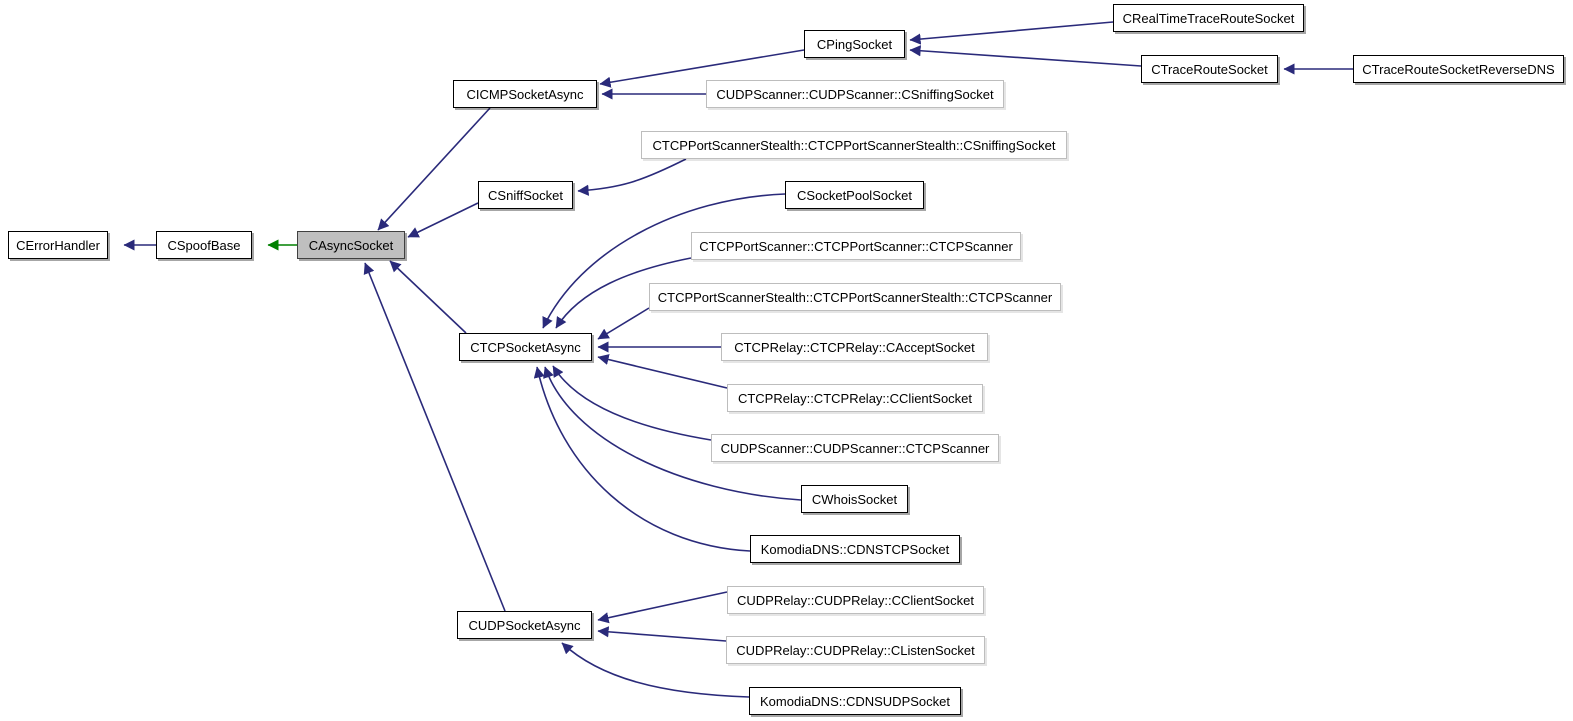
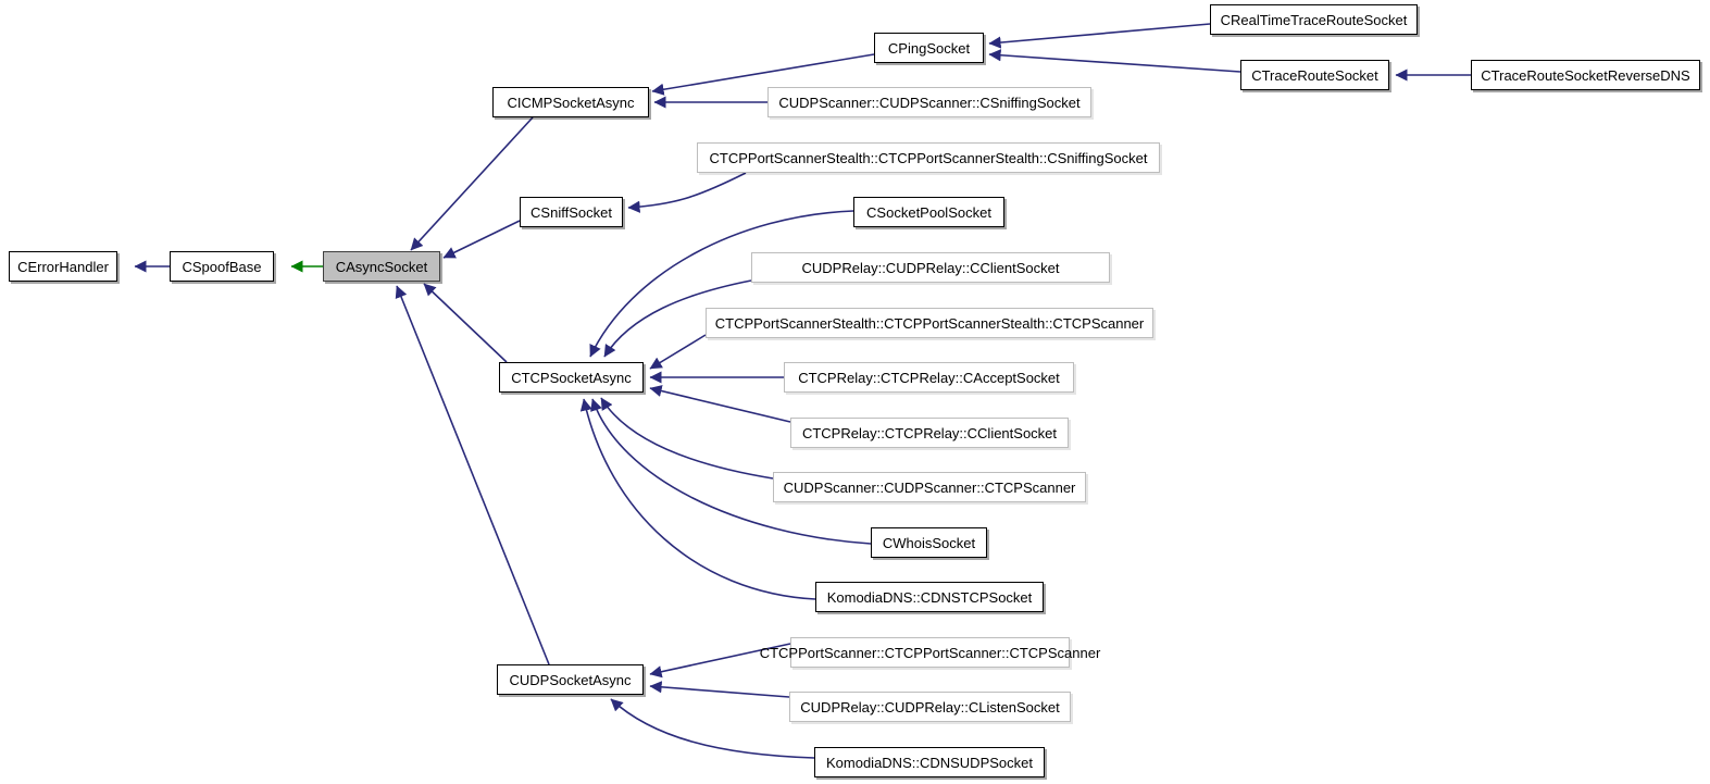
  CErrorHandler
  CSpoofBase
  CAsyncSocket
  CICMPSocketAsync
  CSniffSocket
  CTCPSocketAsync
  CUDPSocketAsync
  CPingSocket
  CRealTimeTraceRouteSocket
  CTraceRouteSocket
  CTraceRouteSocketReverseDNS
  CUDPScanner::CUDPScanner::CSniffingSocket
  CTCPPortScannerStealth::CTCPPortScannerStealth::CSniffingSocket
  CSocketPoolSocket
- CTCPPortScanner::CTCPPortScanner::CTCPScanner
+ CUDPRelay::CUDPRelay::CClientSocket
  CTCPPortScannerStealth::CTCPPortScannerStealth::CTCPScanner
  CTCPRelay::CTCPRelay::CAcceptSocket
  CTCPRelay::CTCPRelay::CClientSocket
  CUDPScanner::CUDPScanner::CTCPScanner
  CWhoisSocket
  KomodiaDNS::CDNSTCPSocket
- CUDPRelay::CUDPRelay::CClientSocket
+ CTCPPortScanner::CTCPPortScanner::CTCPScanner
  CUDPRelay::CUDPRelay::CListenSocket
  KomodiaDNS::CDNSUDPSocket
